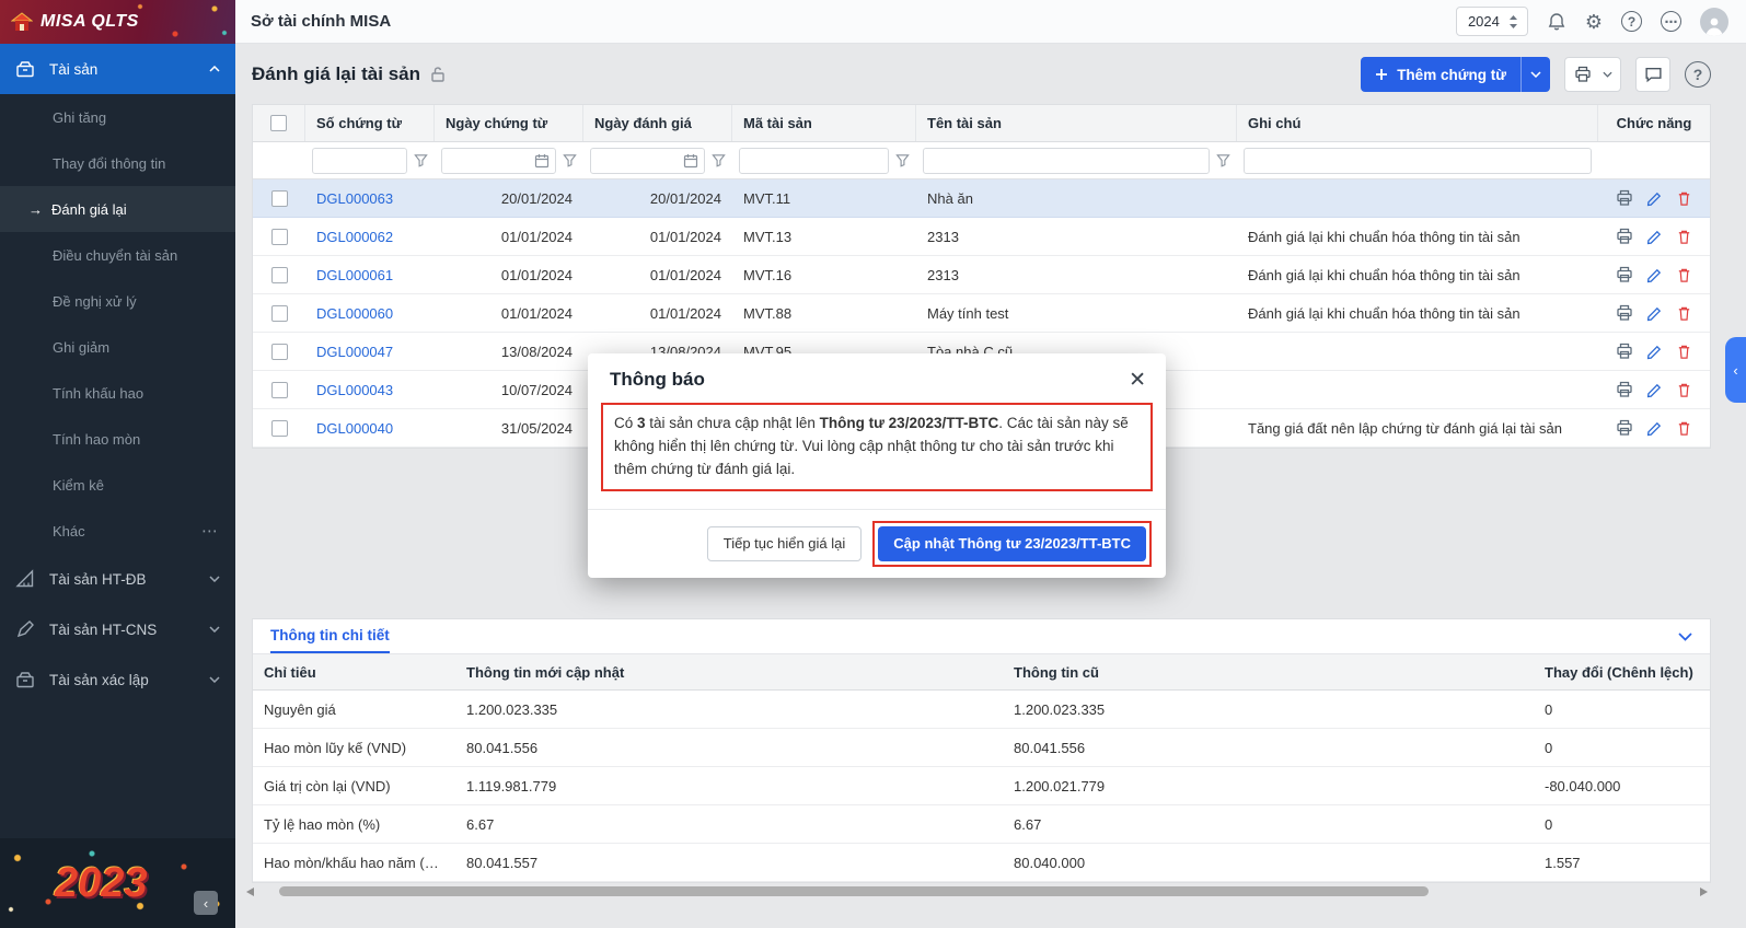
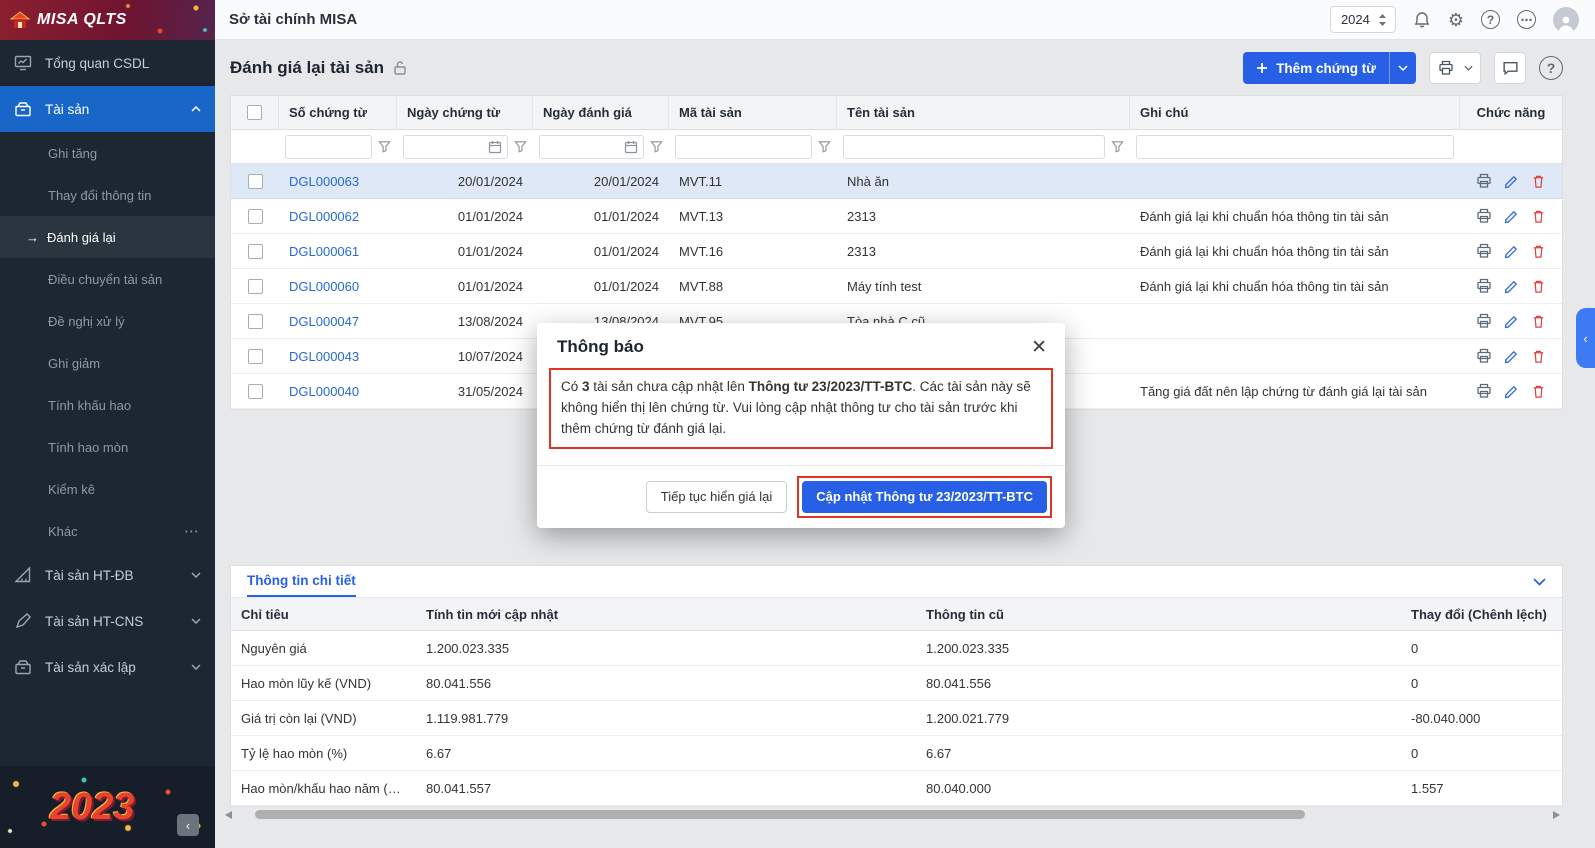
  MISA QLTS
  Sở tài chính MISA
  2024
  ⚙
  ?
  ⋯
+ Tổng quan CSDL
  Tài sản
  Ghi tăng
  Thay đổi thông tin
  →
  Đánh giá lại
  Điều chuyển tài sản
  Đề nghị xử lý
  Ghi giảm
  Tính khấu hao
  Tính hao mòn
  Kiểm kê
  Khác
  ⋯
  Tài sản HT-ĐB
  Tài sản HT-CNS
  Tài sản xác lập
  2023
  ‹
  Đánh giá lại tài sản
  Thêm chứng từ
  ?
  Số chứng từ
  Ngày chứng từ
  Ngày đánh giá
  Mã tài sản
  Tên tài sản
  Ghi chú
  Chức năng
  DGL000063
  20/01/2024
  20/01/2024
  MVT.11
  Nhà ăn
  DGL000062
  01/01/2024
  01/01/2024
  MVT.13
  2313
  Đánh giá lại khi chuẩn hóa thông tin tài sản
  DGL000061
  01/01/2024
  01/01/2024
  MVT.16
  2313
  Đánh giá lại khi chuẩn hóa thông tin tài sản
  DGL000060
  01/01/2024
  01/01/2024
  MVT.88
  Máy tính test
  Đánh giá lại khi chuẩn hóa thông tin tài sản
  DGL000047
  13/08/2024
  13/08/2024
  MVT.95
  Tòa nhà C cũ
  DGL000043
  10/07/2024
  DGL000040
  31/05/2024
  Tăng giá đất nên lập chứng từ đánh giá lại tài sản
  Thông tin chi tiết
  Chỉ tiêu
- Thông tin mới cập nhật
+ Tính tin mới cập nhật
  Thông tin cũ
  Thay đổi (Chênh lệch)
  Nguyên giá
  1.200.023.335
  1.200.023.335
  0
  Hao mòn lũy kế (VND)
  80.041.556
  80.041.556
  0
  Giá trị còn lại (VND)
  1.119.981.779
  1.200.021.779
  -80.040.000
  Tỷ lệ hao mòn (%)
  6.67
  6.67
  0
  Hao mòn/khấu hao năm (VND
  80.041.557
  80.040.000
  1.557
  ‹
  Thông báo
  ✕
  Có 3 tài sản chưa cập nhật lên Thông tư 23/2023/TT-BTC. Các tài sản này sẽ không hiển thị lên chứng từ. Vui lòng cập nhật thông tư cho tài sản trước khi thêm chứng từ đánh giá lại.
  Tiếp tục hiển giá lại
  Cập nhật Thông tư 23/2023/TT-BTC
